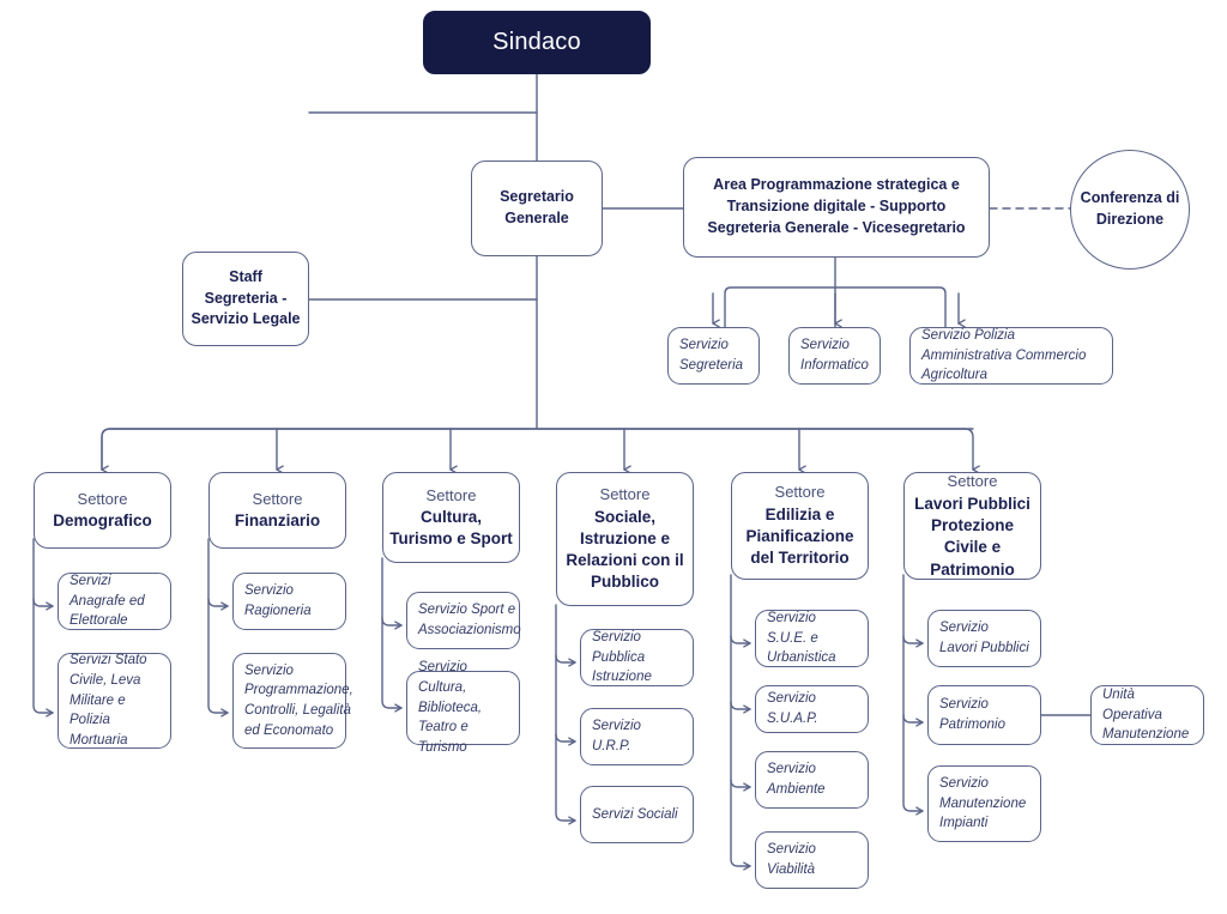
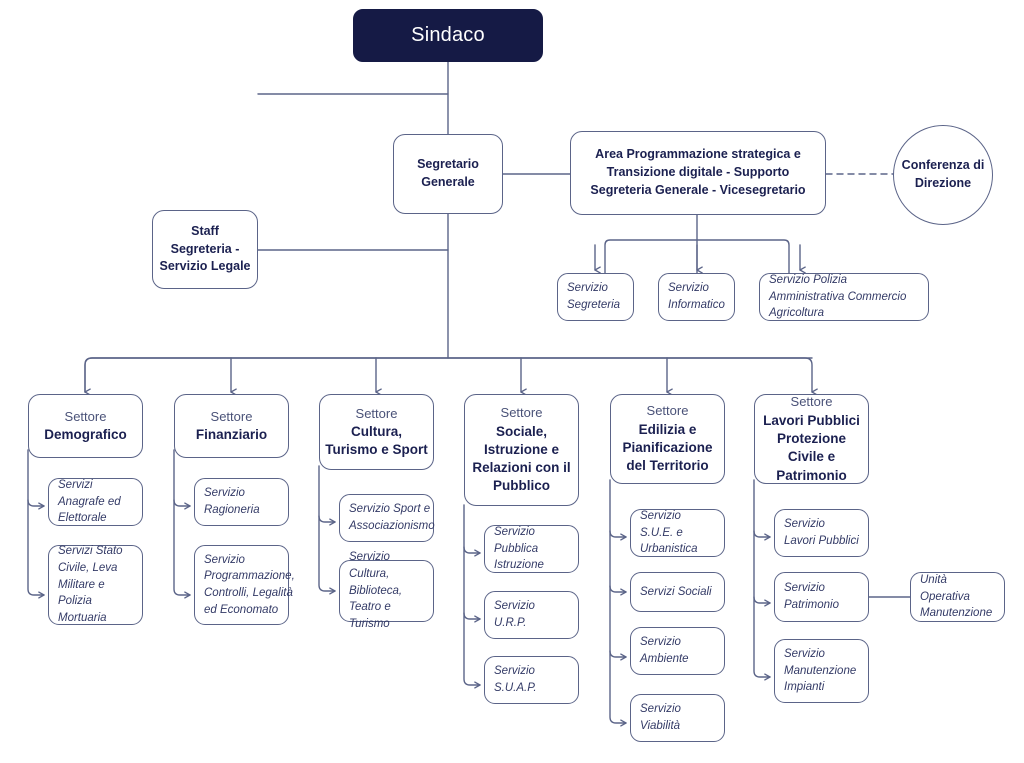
  Sindaco
  Staff Segreteria - Servizio Legale
  Segretario Generale
  Area Programmazione strategica e Transizione digitale - Supporto Segreteria Generale - Vicesegretario
  Conferenza di Direzione
  Servizio Segreteria
  Servizio Informatico
  Servizio Polizia Amministrativa Commercio Agricoltura
  Settore
  Demografico
  Servizi Anagrafe ed Elettorale
  Servizi Stato Civile, Leva Militare e Polizia Mortuaria
  Settore
  Finanziario
  Servizio Ragioneria
  Servizio Programmazione, Controlli, Legalità ed Economato
  Settore
  Cultura, Turismo e Sport
  Servizio Sport e Associazionismo
  Servizio Cultura, Biblioteca, Teatro e Turismo
  Settore
  Sociale, Istruzione e Relazioni con il Pubblico
  Servizio Pubblica Istruzione
  Servizio U.R.P.
- Servizi Sociali
+ Servizio S.U.A.P.
  Settore
  Edilizia e Pianificazione del Territorio
  Servizio S.U.E. e Urbanistica
- Servizio S.U.A.P.
+ Servizi Sociali
  Servizio Ambiente
  Servizio Viabilità
  Settore
  Lavori Pubblici Protezione Civile e Patrimonio
  Servizio Lavori Pubblici
  Servizio Patrimonio
  Servizio Manutenzione Impianti
  Unità Operativa Manutenzione
